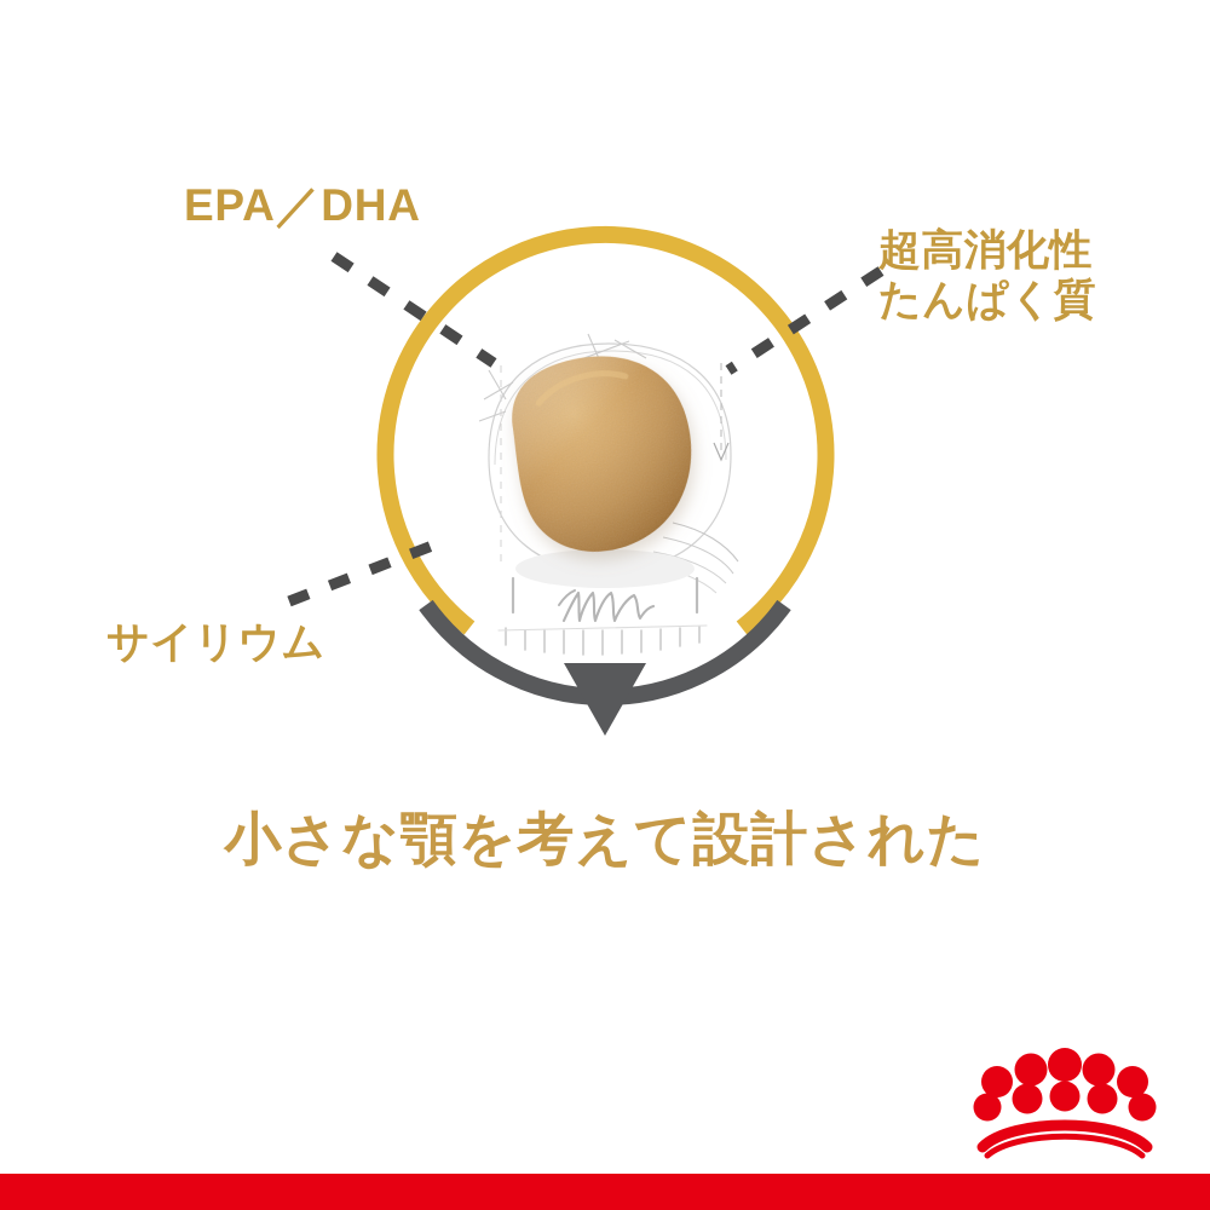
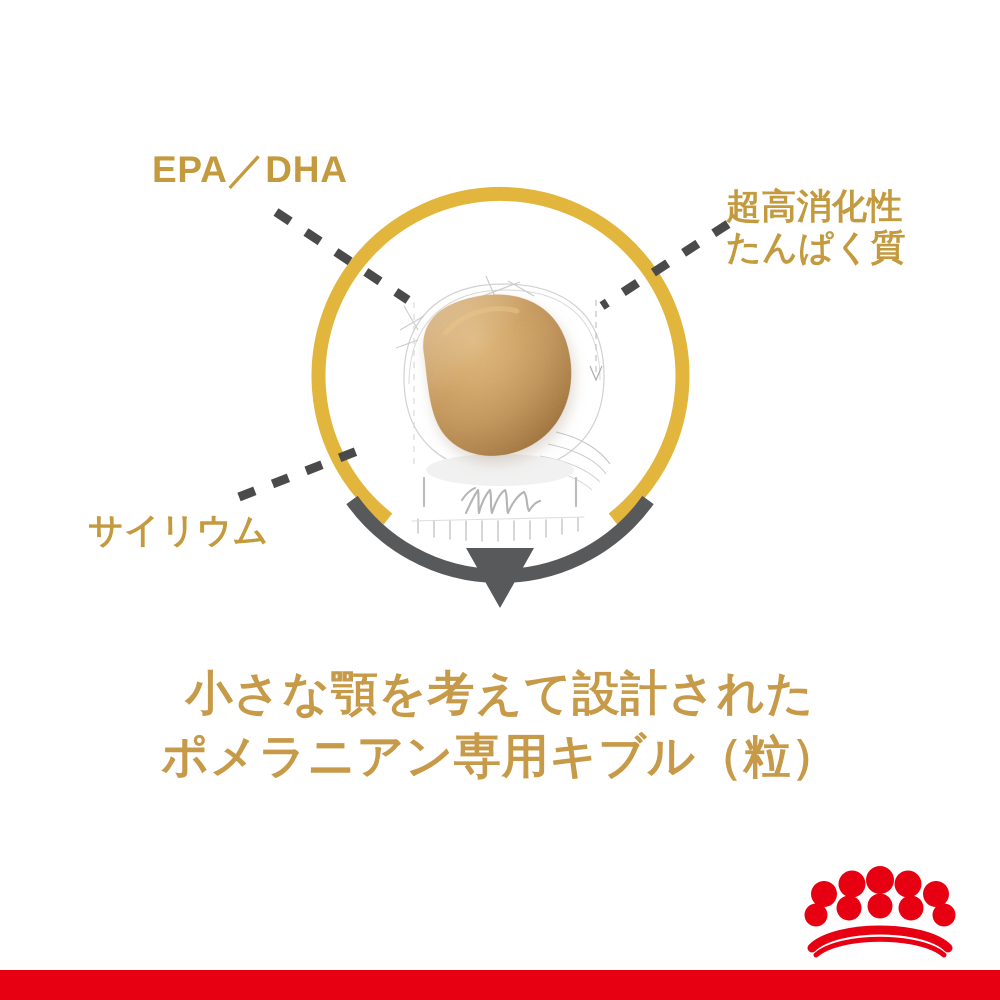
  EPA／DHA
  超高消化性
  たんぱく質
  サイリウム
  小さな顎を考えて設計された
+ ポメラニアン専用キブル（粒）
